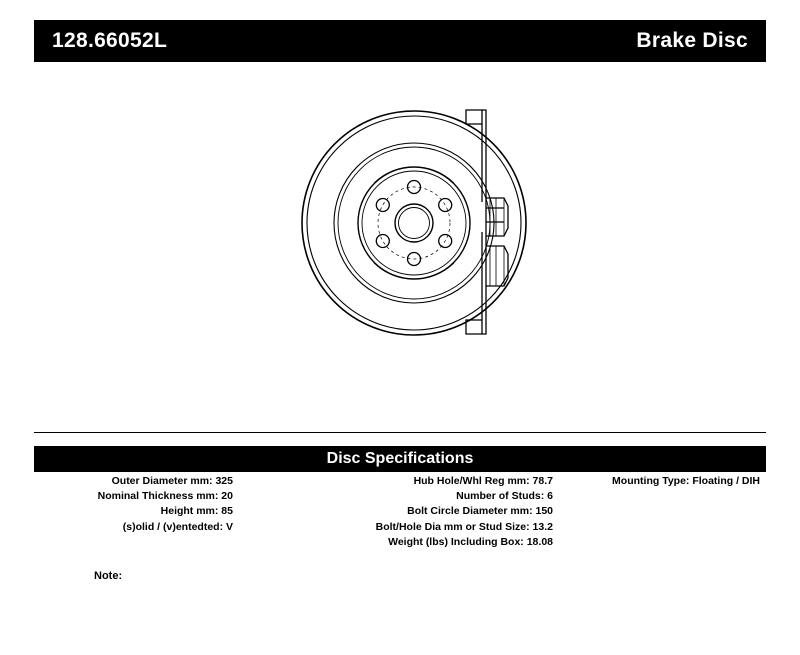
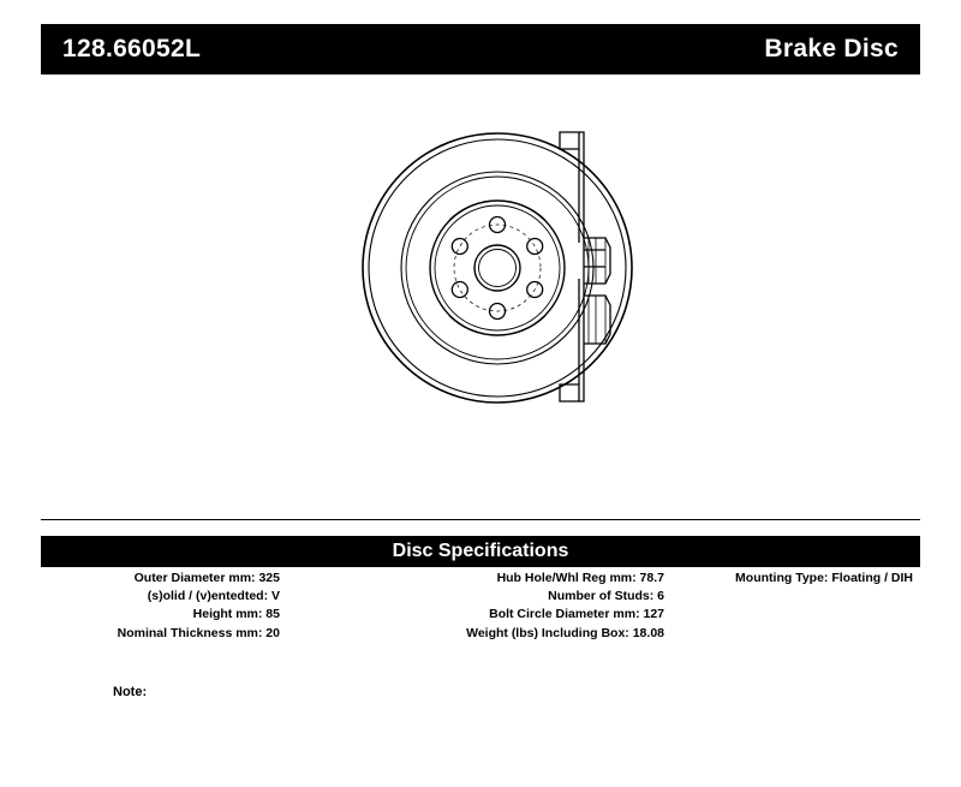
  128.66052L
  Brake Disc
  Disc Specifications
  Outer Diameter mm: 325
- Nominal Thickness mm: 20
+ (s)olid / (v)entedted: V
  Height mm: 85
- (s)olid / (v)entedted: V
+ Nominal Thickness mm: 20
  Hub Hole/Whl Reg mm: 78.7
  Number of Studs: 6
- Bolt Circle Diameter mm: 150
+ Bolt Circle Diameter mm: 127
- Bolt/Hole Dia mm or Stud Size: 13.2
  Weight (lbs) Including Box: 18.08
  Mounting Type: Floating / DIH
  Note:
